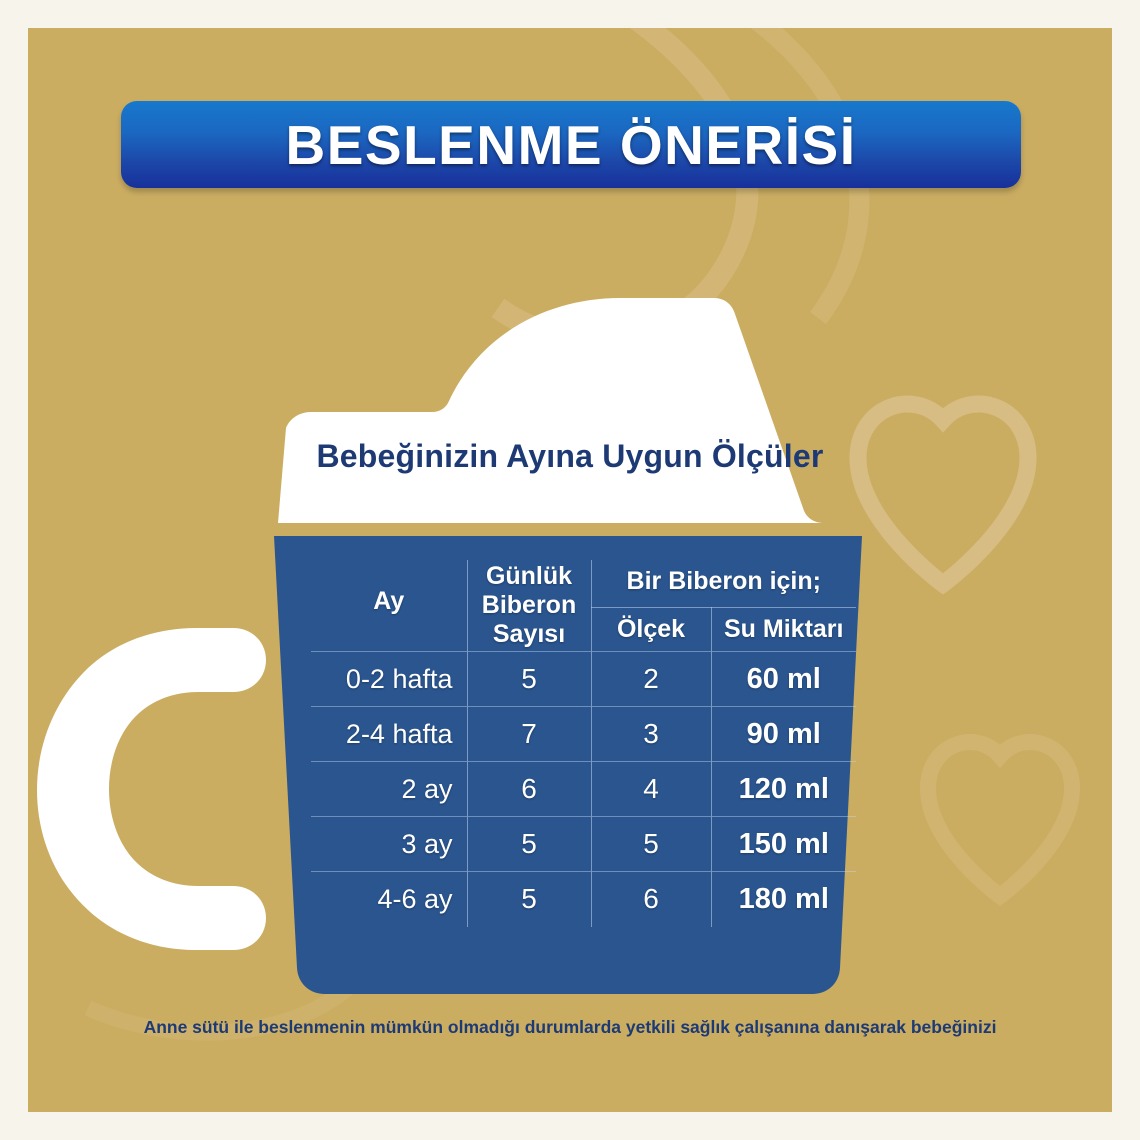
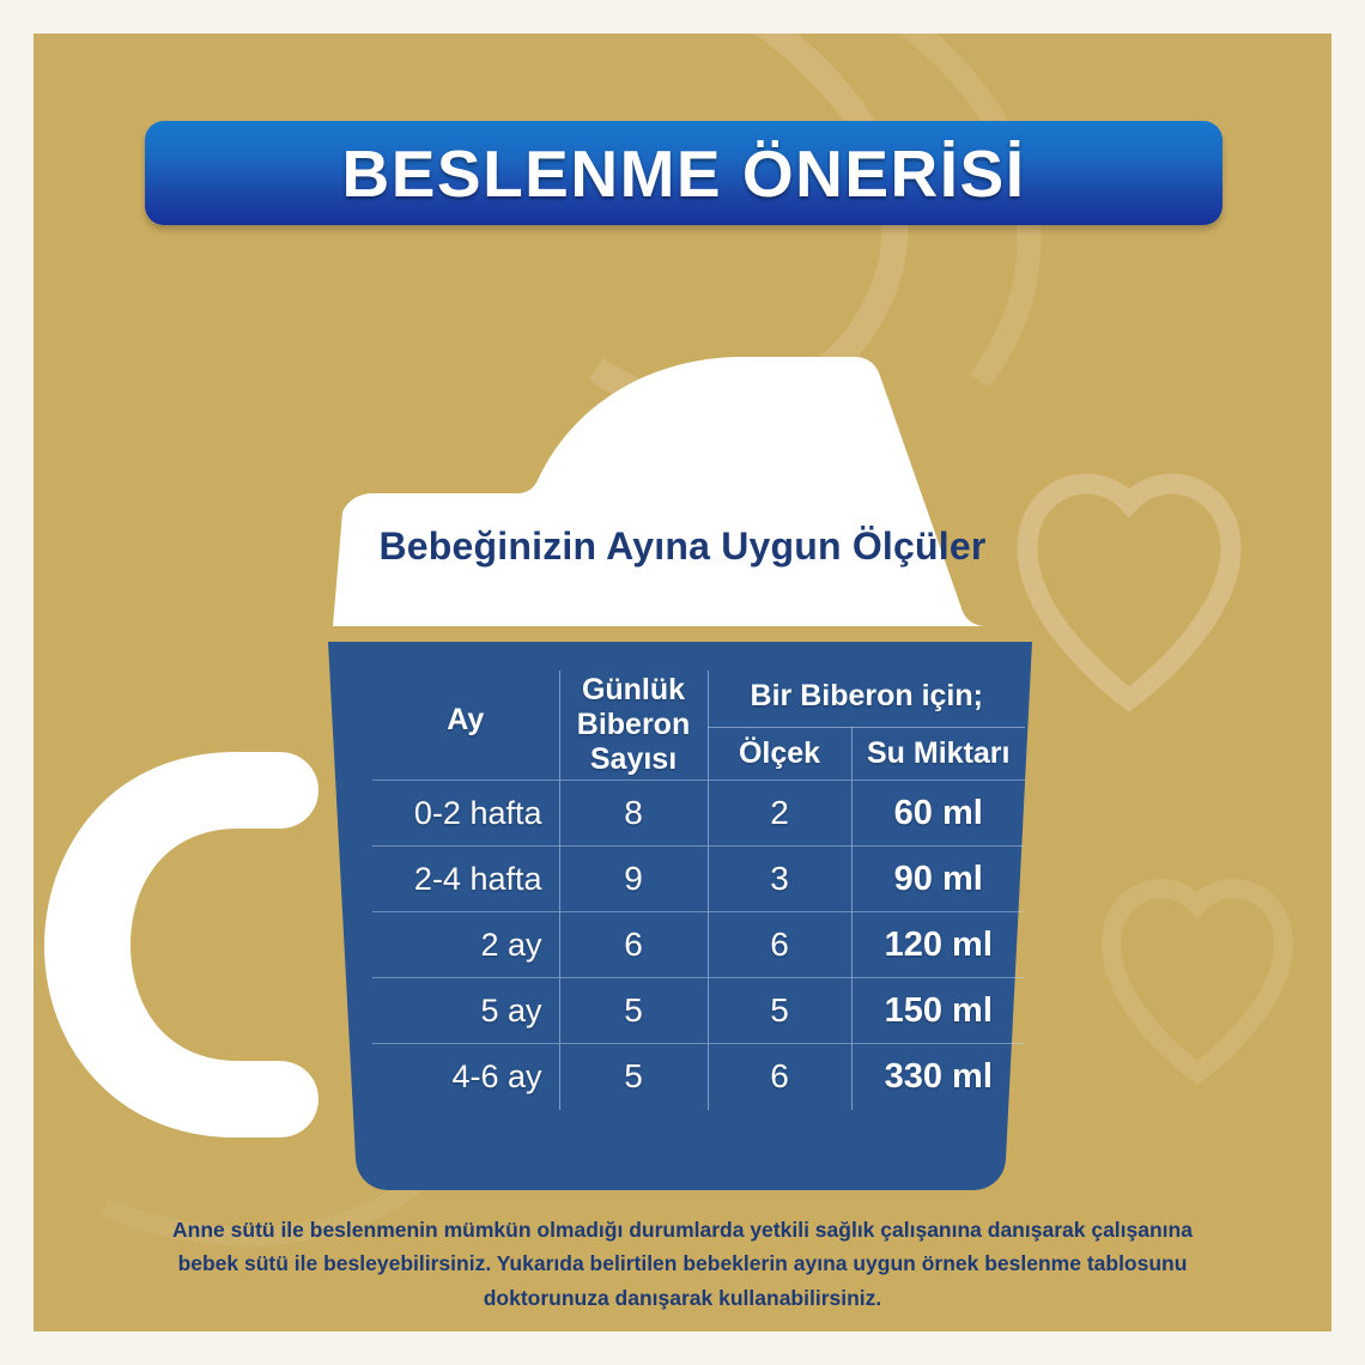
  BESLENME ÖNERİSİ
  Bebeğinizin Ayına Uygun Ölçüler
  Ay	Günlük Biberon Sayısı	Bir Biberon için;
  Ölçek	Su Miktarı
- 0-2 hafta	5	2	60 ml
+ 0-2 hafta	8	2	60 ml
- 2-4 hafta	7	3	90 ml
+ 2-4 hafta	9	3	90 ml
- 2 ay	6	4	120 ml
+ 2 ay	6	6	120 ml
- 3 ay	5	5	150 ml
+ 5 ay	5	5	150 ml
- 4-6 ay	5	6	180 ml
+ 4-6 ay	5	6	330 ml
- Anne sütü ile beslenmenin mümkün olmadığı durumlarda yetkili sağlık çalışanına danışarak bebeğinizi
+ Anne sütü ile beslenmenin mümkün olmadığı durumlarda yetkili sağlık çalışanına danışarak çalışanına
+ bebek sütü ile besleyebilirsiniz. Yukarıda belirtilen bebeklerin ayına uygun örnek beslenme tablosunu
+ doktorunuza danışarak kullanabilirsiniz.
